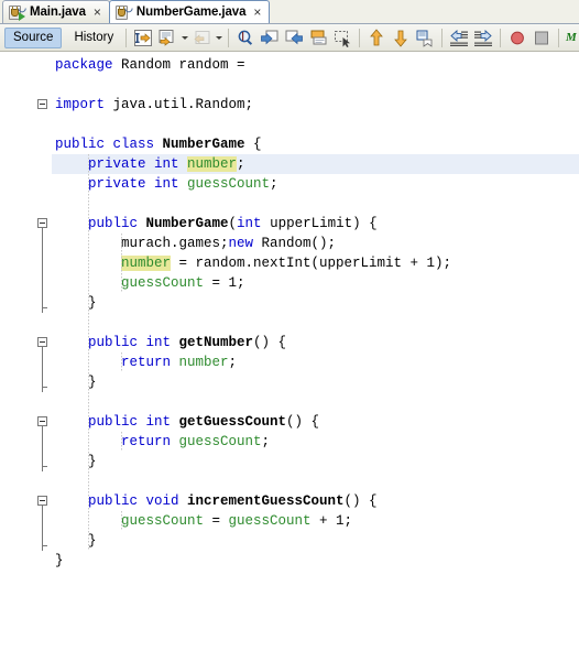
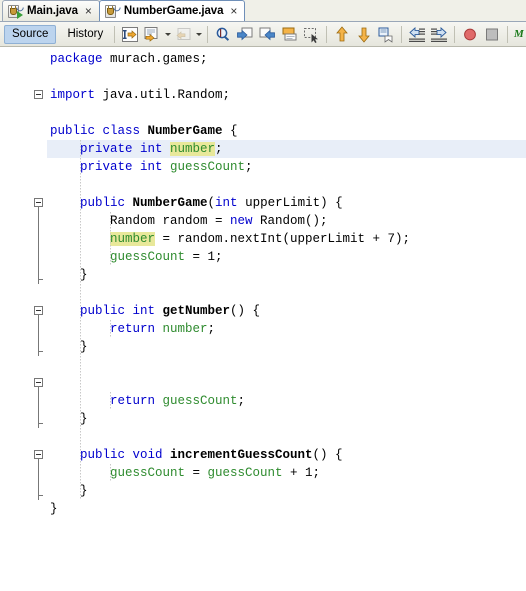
  ◡
  Main.java
  ×
  ◡
  NumberGame.java
  ×
  Source
  History
  M
- package Random random =
+ package murach.games;
  import java.util.Random;
  public class NumberGame {
  private int number;
  private int guessCount;
  public NumberGame(int upperLimit) {
- murach.games;new Random();
+ Random random = new Random();
- number = random.nextInt(upperLimit + 1);
+ number = random.nextInt(upperLimit + 7);
  guessCount = 1;
  }
  public int getNumber() {
  return number;
  }
- public int getGuessCount() {
  return guessCount;
  }
  public void incrementGuessCount() {
  guessCount = guessCount + 1;
  }
  }
